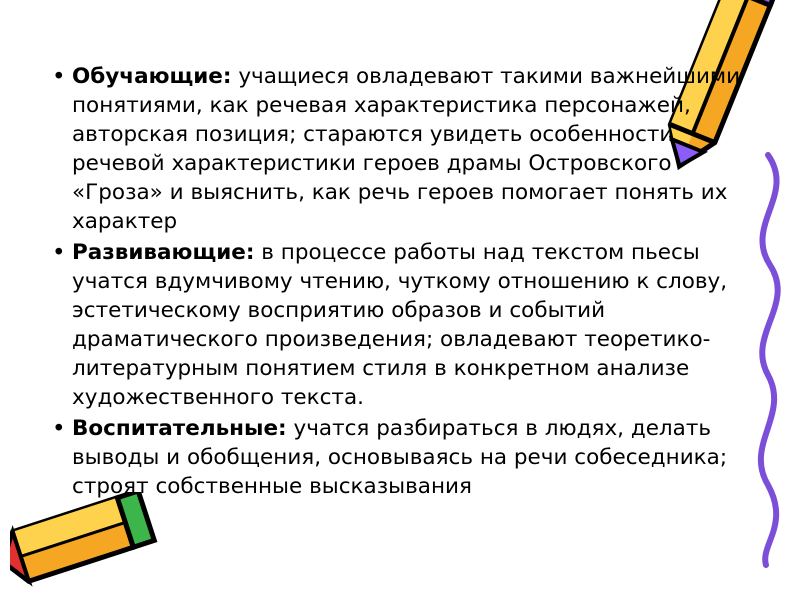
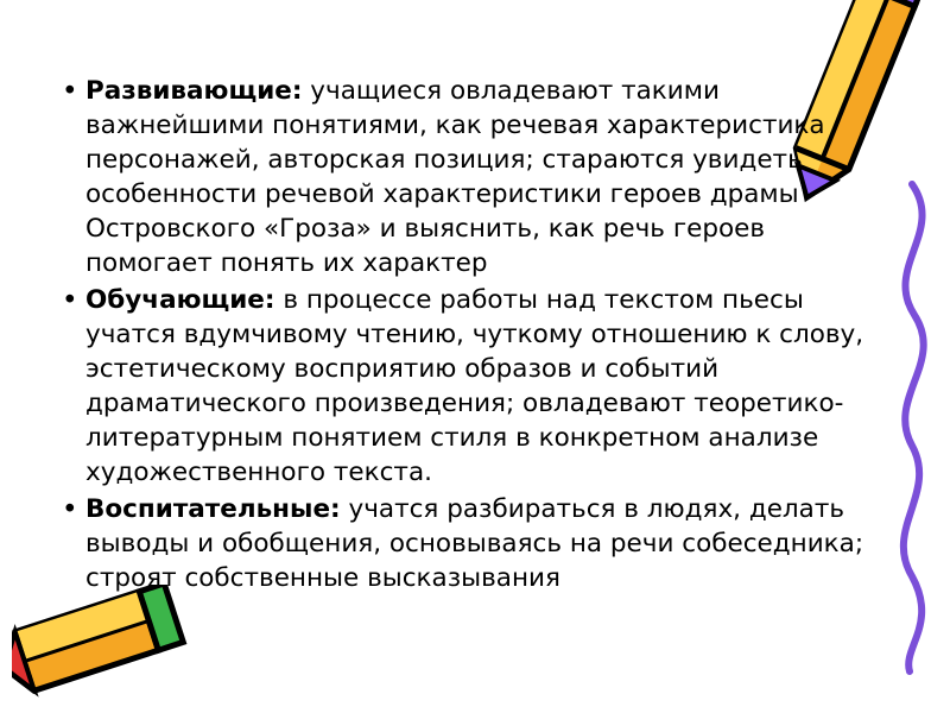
  •
- Обучающие: учащиеся овладевают такими важнейшими понятиями, как речевая характеристика персонажей, авторская позиция; стараются увидеть особенности речевой характеристики героев драмы Островского «Гроза» и выяснить, как речь героев помогает понять их характер
+ Развивающие: учащиеся овладевают такими важнейшими понятиями, как речевая характеристика персонажей, авторская позиция; стараются увидеть особенности речевой характеристики героев драмы Островского «Гроза» и выяснить, как речь героев помогает понять их характер
  •
- Развивающие: в процессе работы над текстом пьесы учатся вдумчивому чтению, чуткому отношению к слову, эстетическому восприятию образов и событий драматического произведения; овладевают теоретико-литературным понятием стиля в конкретном анализе художественного текста.
+ Обучающие: в процессе работы над текстом пьесы учатся вдумчивому чтению, чуткому отношению к слову, эстетическому восприятию образов и событий драматического произведения; овладевают теоретико-литературным понятием стиля в конкретном анализе художественного текста.
  •
  Воспитательные: учатся разбираться в людях, делать выводы и обобщения, основываясь на речи собеседника; строят собственные высказывания
